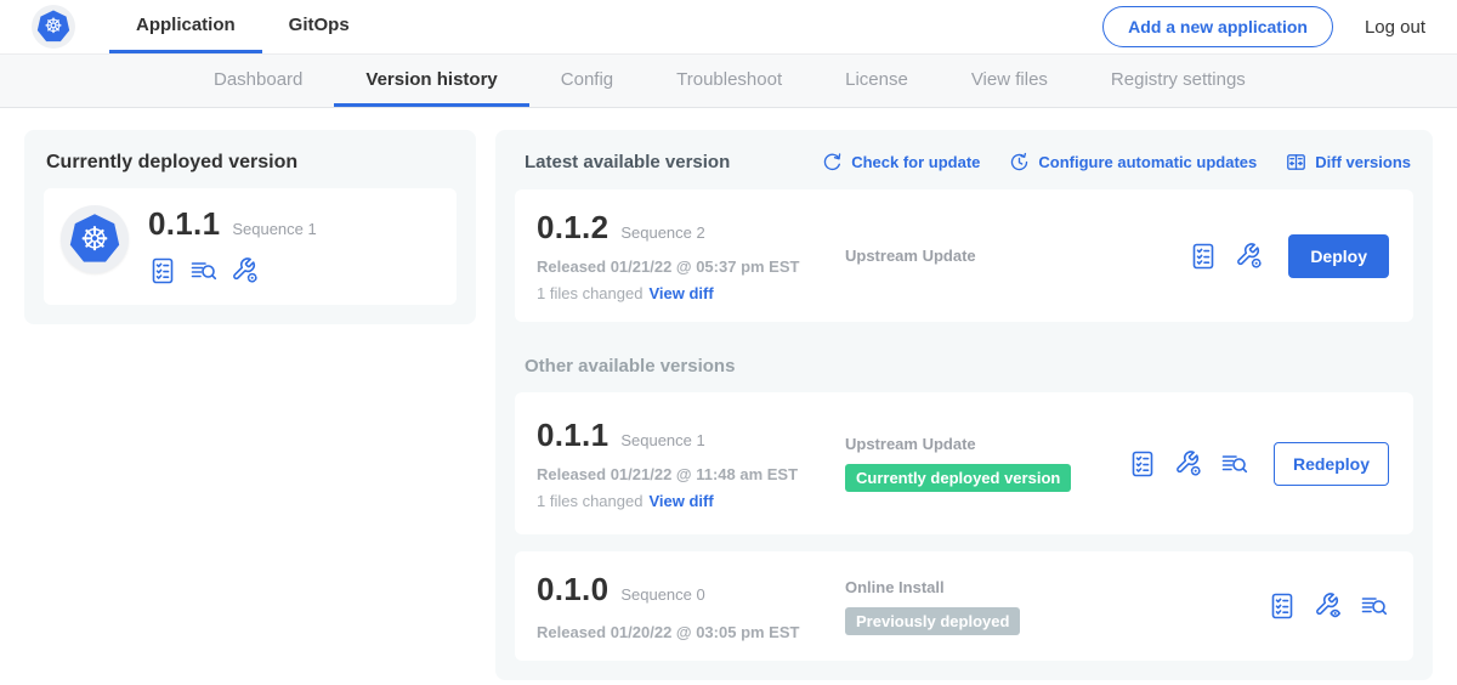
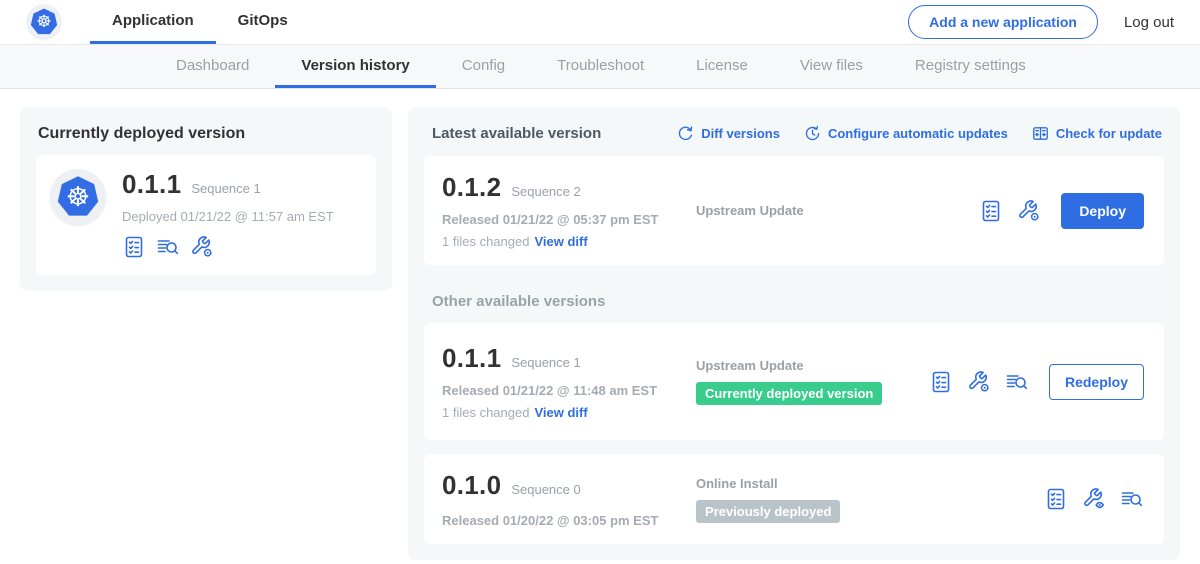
  ☸
  Application
  GitOps
  Add a new application
  Log out
  Dashboard
  Version history
  Config
  Troubleshoot
  License
  View files
  Registry settings
  Currently deployed version
  ☸
  0.1.1
  Sequence 1
+ Deployed 01/21/22 @ 11:57 am EST
  Latest available version
- Check for update
+ Diff versions
  Configure automatic updates
- Diff versions
+ Check for update
  0.1.2
  Sequence 2
  Released 01/21/22 @ 05:37 pm EST
  1 files changed View diff
  Upstream Update
  Deploy
  Other available versions
  0.1.1
  Sequence 1
  Released 01/21/22 @ 11:48 am EST
  1 files changed View diff
  Upstream Update
  Currently deployed version
  Redeploy
  0.1.0
  Sequence 0
  Released 01/20/22 @ 03:05 pm EST
  Online Install
  Previously deployed
